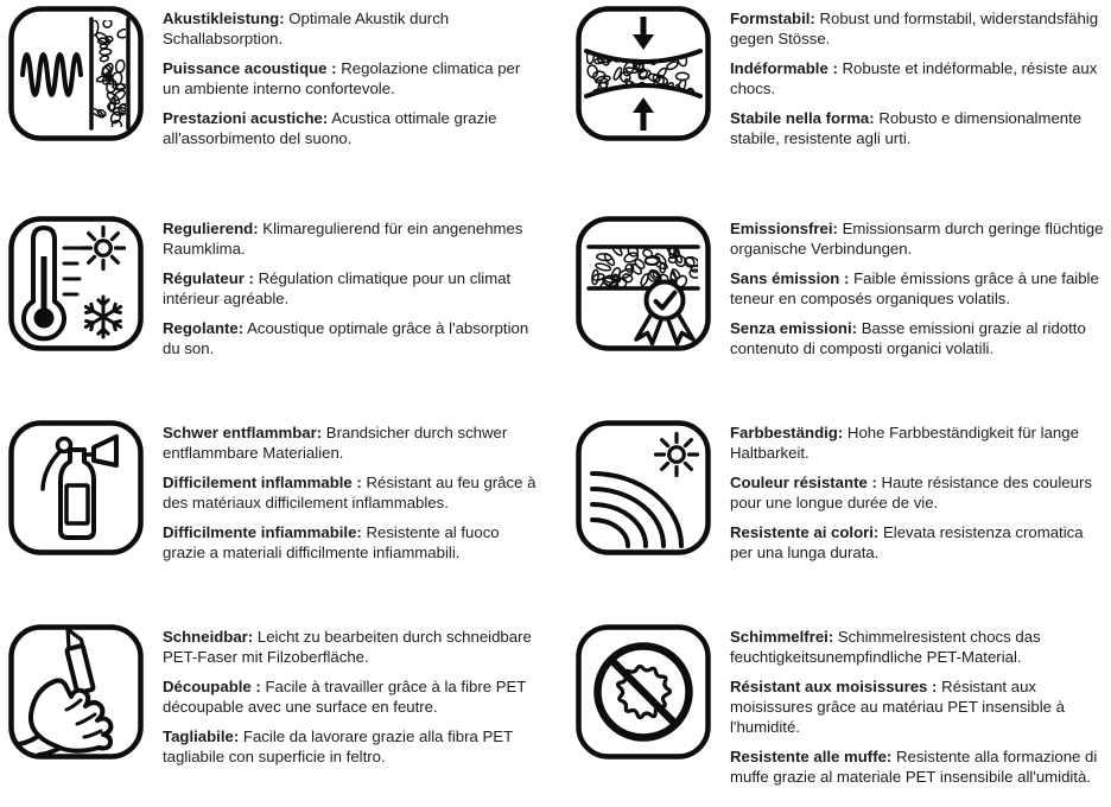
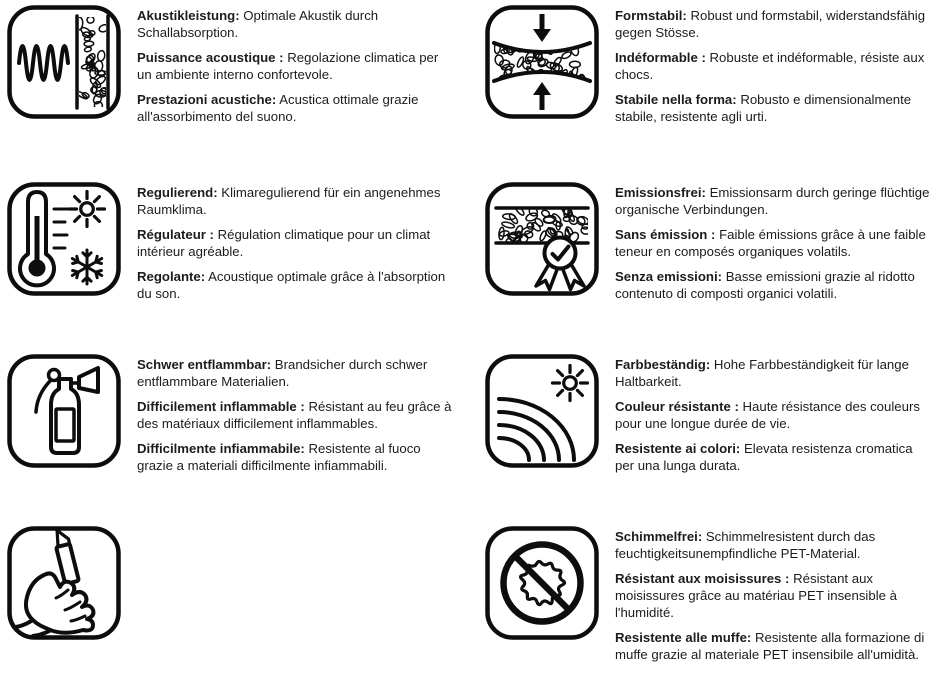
  Akustikleistung: Optimale Akustik durch Schallabsorption.
  Puissance acoustique : Regolazione climatica per un ambiente interno confortevole.
  Prestazioni acustiche: Acustica ottimale grazie all'assorbimento del suono.
  Formstabil: Robust und formstabil, widerstandsfähig gegen Stösse.
  Indéformable : Robuste et indéformable, résiste aux chocs.
  Stabile nella forma: Robusto e dimensionalmente stabile, resistente agli urti.
  Regulierend: Klimaregulierend für ein angenehmes Raumklima.
  Régulateur : Régulation climatique pour un climat intérieur agréable.
  Regolante: Acoustique optimale grâce à l'absorption du son.
  Emissionsfrei: Emissionsarm durch geringe flüchtige organische Verbindungen.
  Sans émission : Faible émissions grâce à une faible teneur en composés organiques volatils.
  Senza emissioni: Basse emissioni grazie al ridotto contenuto di composti organici volatili.
  Schwer entflammbar: Brandsicher durch schwer entflammbare Materialien.
  Difficilement inflammable : Résistant au feu grâce à des matériaux difficilement inflammables.
  Difficilmente infiammabile: Resistente al fuoco grazie a materiali difficilmente infiammabili.
  Farbbeständig: Hohe Farbbeständigkeit für lange Haltbarkeit.
  Couleur résistante : Haute résistance des couleurs pour une longue durée de vie.
  Resistente ai colori: Elevata resistenza cromatica per una lunga durata.
- Schneidbar: Leicht zu bearbeiten durch schneidbare PET-Faser mit Filzoberfläche.
- Découpable : Facile à travailler grâce à la fibre PET découpable avec une surface en feutre.
- Tagliabile: Facile da lavorare grazie alla fibra PET tagliabile con superficie in feltro.
- Schimmelfrei: Schimmelresistent chocs das feuchtigkeitsunempfindliche PET-Material.
+ Schimmelfrei: Schimmelresistent durch das feuchtigkeitsunempfindliche PET-Material.
  Résistant aux moisissures : Résistant aux moisissures grâce au matériau PET insensible à l'humidité.
  Resistente alle muffe: Resistente alla formazione di muffe grazie al materiale PET insensibile all'umidità.
